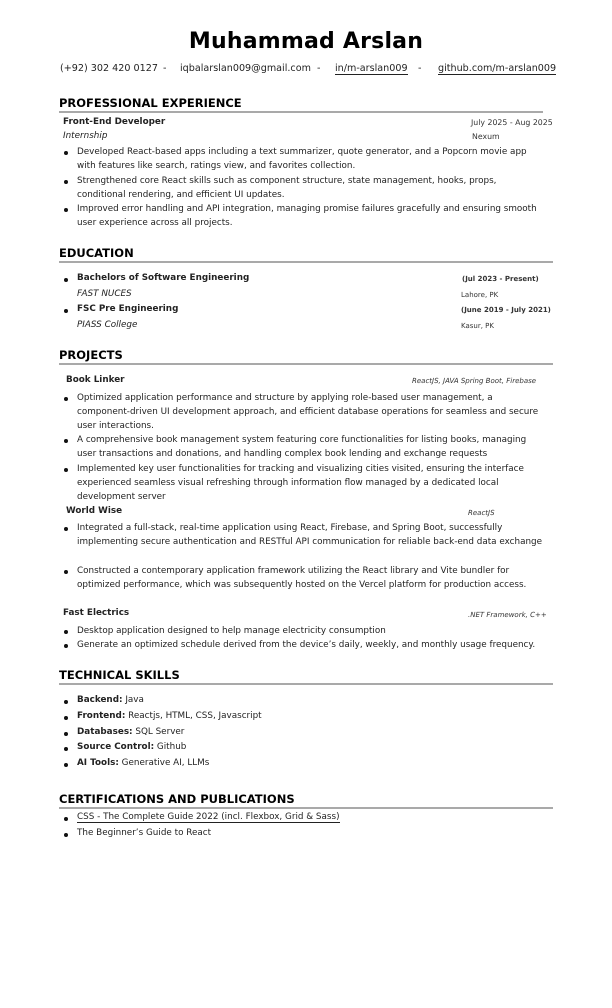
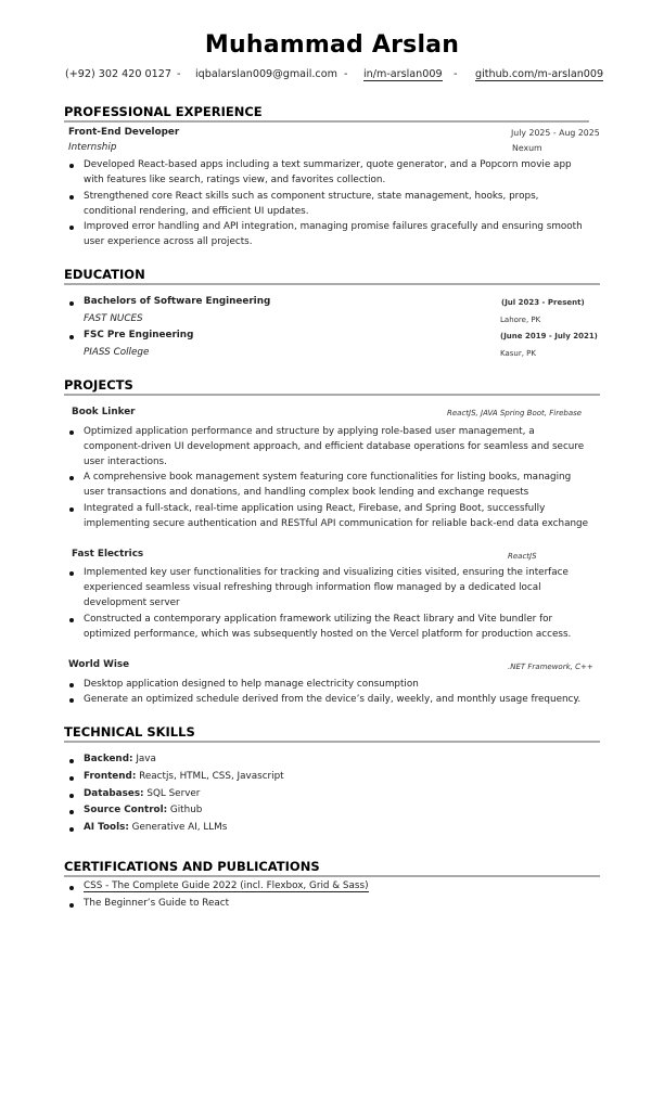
  Muhammad Arslan
  (+92) 302 420 0127
  -
  iqbalarslan009@gmail.com
  -
  in/m-arslan009
  -
  github.com/m-arslan009
  PROFESSIONAL EXPERIENCE
  Front-End Developer
  July 2025 - Aug 2025
  Internship
  Nexum
  Developed React-based apps including a text summarizer, quote generator, and a Popcorn movie app with features like search, ratings view, and favorites collection.
  Strengthened core React skills such as component structure, state management, hooks, props, conditional rendering, and efficient UI updates.
  Improved error handling and API integration, managing promise failures gracefully and ensuring smooth user experience across all projects.
  EDUCATION
  Bachelors of Software Engineering
  (Jul 2023 - Present)
  FAST NUCES
  Lahore, PK
  FSC Pre Engineering
  (June 2019 - July 2021)
  PIASS College
  Kasur, PK
  PROJECTS
  Book Linker
  ReactJS, JAVA Spring Boot, Firebase
  Optimized application performance and structure by applying role-based user management, a component-driven UI development approach, and efficient database operations for seamless and secure user interactions.
  A comprehensive book management system featuring core functionalities for listing books, managing user transactions and donations, and handling complex book lending and exchange requests
- Implemented key user functionalities for tracking and visualizing cities visited, ensuring the interface experienced seamless visual refreshing through information flow managed by a dedicated local development server
+ Integrated a full-stack, real-time application using React, Firebase, and Spring Boot, successfully implementing secure authentication and RESTful API communication for reliable back-end data exchange
- World Wise
+ Fast Electrics
  ReactJS
- Integrated a full-stack, real-time application using React, Firebase, and Spring Boot, successfully implementing secure authentication and RESTful API communication for reliable back-end data exchange
+ Implemented key user functionalities for tracking and visualizing cities visited, ensuring the interface experienced seamless visual refreshing through information flow managed by a dedicated local development server
  Constructed a contemporary application framework utilizing the React library and Vite bundler for optimized performance, which was subsequently hosted on the Vercel platform for production access.
- Fast Electrics
+ World Wise
  .NET Framework, C++
  Desktop application designed to help manage electricity consumption
  Generate an optimized schedule derived from the device’s daily, weekly, and monthly usage frequency.
  TECHNICAL SKILLS
  Backend: Java
  Frontend: Reactjs, HTML, CSS, Javascript
  Databases: SQL Server
  Source Control: Github
  AI Tools: Generative AI, LLMs
  CERTIFICATIONS AND PUBLICATIONS
  CSS - The Complete Guide 2022 (incl. Flexbox, Grid & Sass)
  The Beginner’s Guide to React
